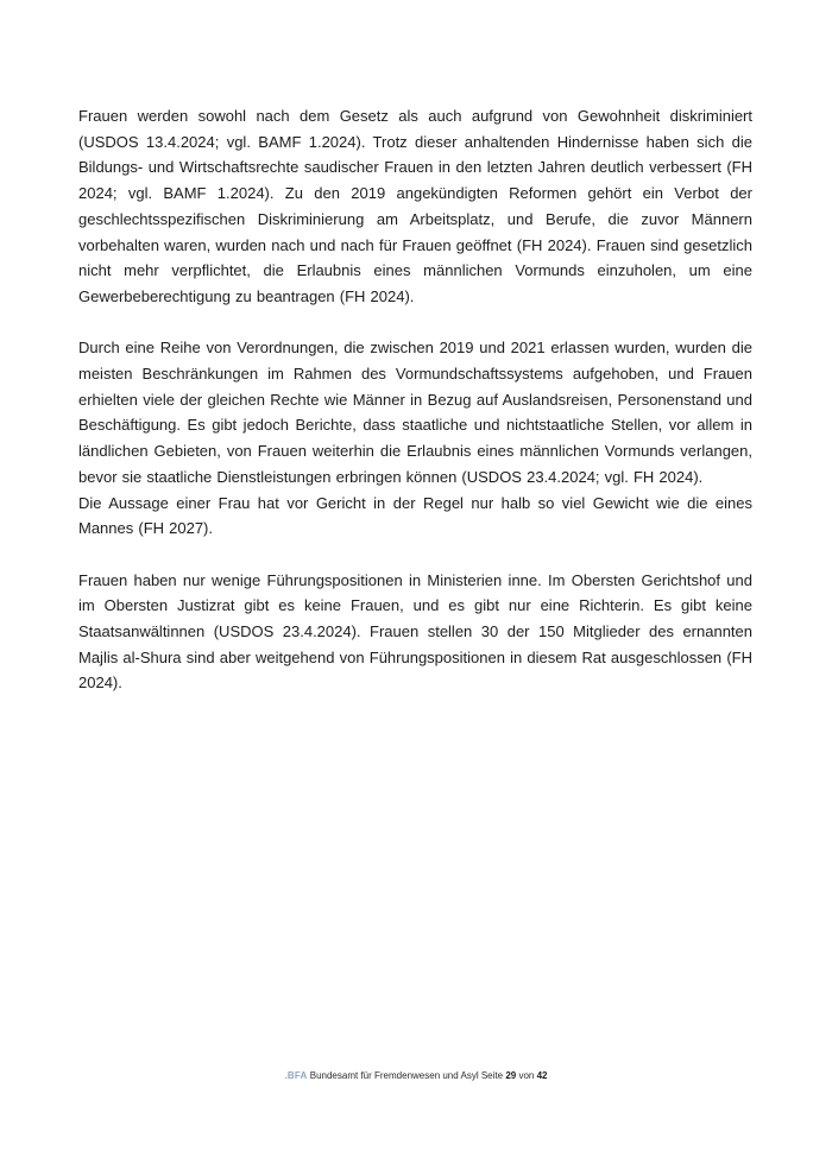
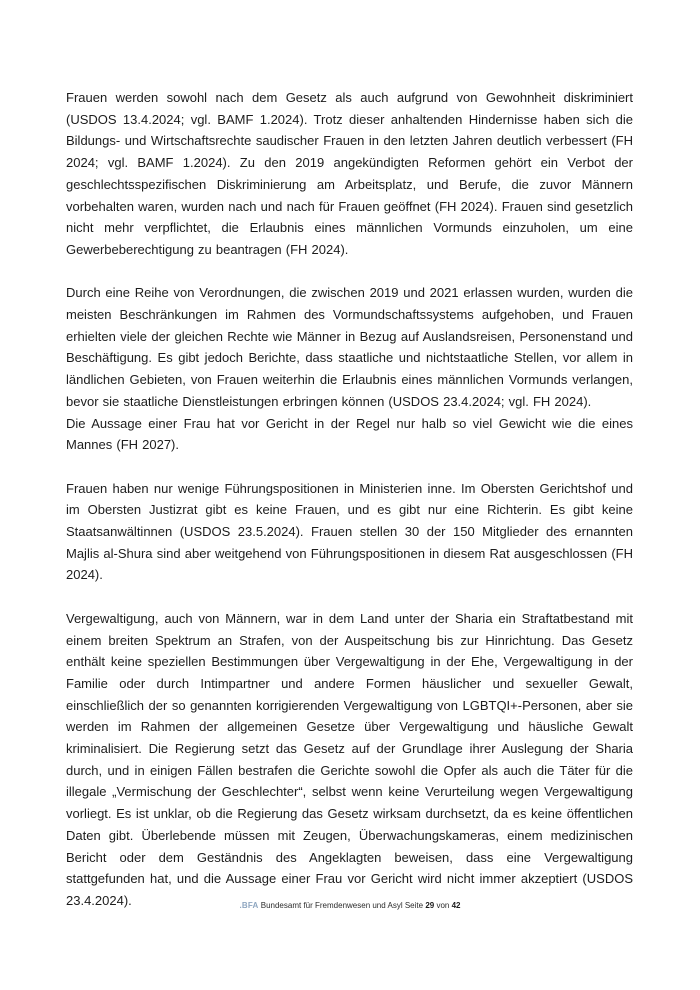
  Frauen werden sowohl nach dem Gesetz als auch aufgrund von Gewohnheit diskriminiert (USDOS 13.4.2024; vgl. BAMF 1.2024). Trotz dieser anhaltenden Hindernisse haben sich die Bildungs- und Wirtschaftsrechte saudischer Frauen in den letzten Jahren deutlich verbessert (FH 2024; vgl. BAMF 1.2024). Zu den 2019 angekündigten Reformen gehört ein Verbot der geschlechtsspezifischen Diskriminierung am Arbeitsplatz, und Berufe, die zuvor Männern vorbehalten waren, wurden nach und nach für Frauen geöffnet (FH 2024). Frauen sind gesetzlich nicht mehr verpflichtet, die Erlaubnis eines männlichen Vormunds einzuholen, um eine Gewerbeberechtigung zu beantragen (FH 2024).
  Durch eine Reihe von Verordnungen, die zwischen 2019 und 2021 erlassen wurden, wurden die meisten Beschränkungen im Rahmen des Vormundschaftssystems aufgehoben, und Frauen erhielten viele der gleichen Rechte wie Männer in Bezug auf Auslandsreisen, Personenstand und Beschäftigung. Es gibt jedoch Berichte, dass staatliche und nichtstaatliche Stellen, vor allem in ländlichen Gebieten, von Frauen weiterhin die Erlaubnis eines männlichen Vormunds verlangen, bevor sie staatliche Dienstleistungen erbringen können (USDOS 23.4.2024; vgl. FH 2024).
  Die Aussage einer Frau hat vor Gericht in der Regel nur halb so viel Gewicht wie die eines Mannes (FH 2027).
- Frauen haben nur wenige Führungspositionen in Ministerien inne. Im Obersten Gerichtshof und im Obersten Justizrat gibt es keine Frauen, und es gibt nur eine Richterin. Es gibt keine Staatsanwältinnen (USDOS 23.4.2024). Frauen stellen 30 der 150 Mitglieder des ernannten Majlis al-Shura sind aber weitgehend von Führungspositionen in diesem Rat ausgeschlossen (FH 2024).
+ Frauen haben nur wenige Führungspositionen in Ministerien inne. Im Obersten Gerichtshof und im Obersten Justizrat gibt es keine Frauen, und es gibt nur eine Richterin. Es gibt keine Staatsanwältinnen (USDOS 23.5.2024). Frauen stellen 30 der 150 Mitglieder des ernannten Majlis al-Shura sind aber weitgehend von Führungspositionen in diesem Rat ausgeschlossen (FH 2024).
+ Vergewaltigung, auch von Männern, war in dem Land unter der Sharia ein Straftatbestand mit einem breiten Spektrum an Strafen, von der Auspeitschung bis zur Hinrichtung. Das Gesetz enthält keine speziellen Bestimmungen über Vergewaltigung in der Ehe, Vergewaltigung in der Familie oder durch Intimpartner und andere Formen häuslicher und sexueller Gewalt, einschließlich der so genannten korrigierenden Vergewaltigung von LGBTQI+-Personen, aber sie werden im Rahmen der allgemeinen Gesetze über Vergewaltigung und häusliche Gewalt kriminalisiert. Die Regierung setzt das Gesetz auf der Grundlage ihrer Auslegung der Sharia durch, und in einigen Fällen bestrafen die Gerichte sowohl die Opfer als auch die Täter für die illegale „Vermischung der Geschlechter“, selbst wenn keine Verurteilung wegen Vergewaltigung vorliegt. Es ist unklar, ob die Regierung das Gesetz wirksam durchsetzt, da es keine öffentlichen Daten gibt. Überlebende müssen mit Zeugen, Überwachungskameras, einem medizinischen Bericht oder dem Geständnis des Angeklagten beweisen, dass eine Vergewaltigung stattgefunden hat, und die Aussage einer Frau vor Gericht wird nicht immer akzeptiert (USDOS 23.4.2024).
  .BFA Bundesamt für Fremdenwesen und Asyl Seite 29 von 42
